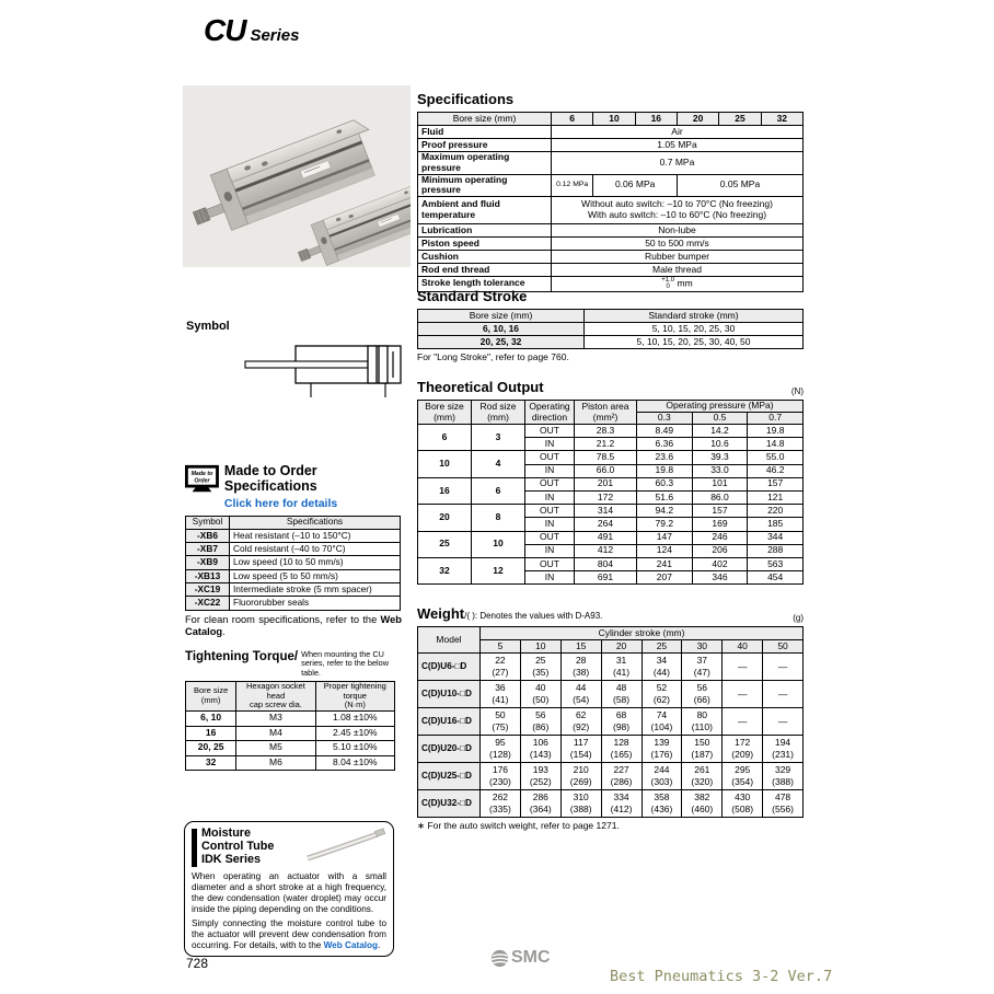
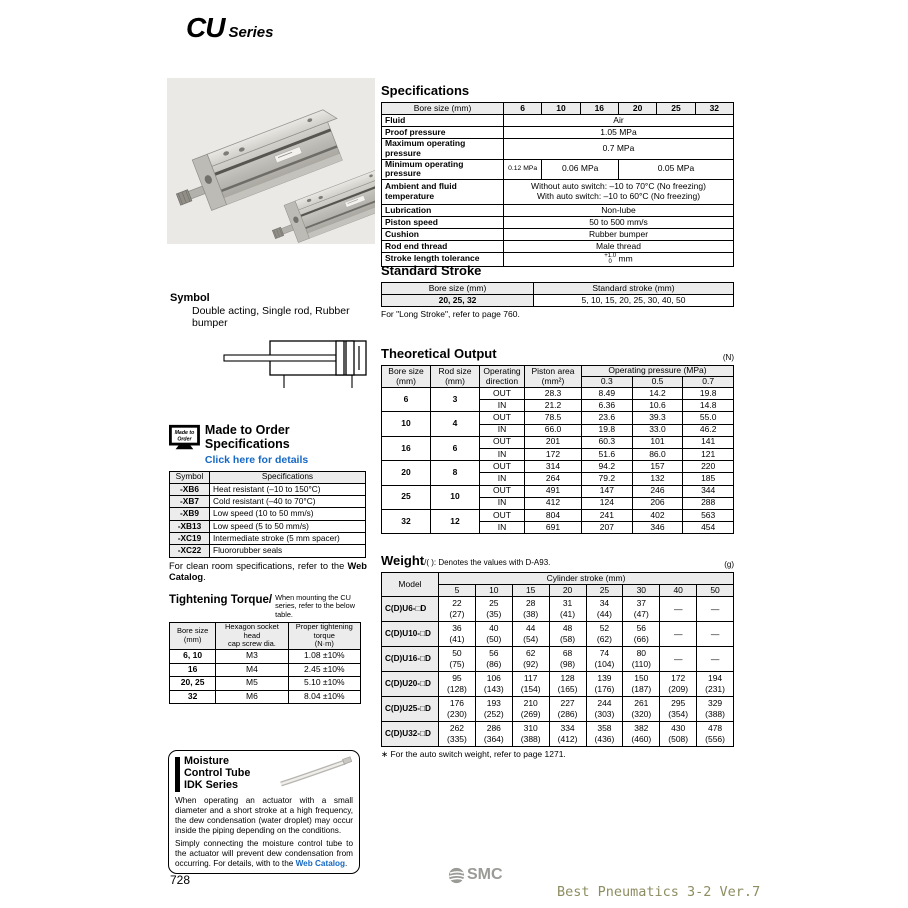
  CU Series
  Symbol
+ Double acting, Single rod, Rubber bumper
  Made to Order Specifications
  Click here for details
  Symbol	Specifications
  -XB6	Heat resistant (–10 to 150°C)
  -XB7	Cold resistant (–40 to 70°C)
  -XB9	Low speed (10 to 50 mm/s)
  -XB13	Low speed (5 to 50 mm/s)
  -XC19	Intermediate stroke (5 mm spacer)
  -XC22	Fluororubber seals
  For clean room specifications, refer to the Web Catalog.
  Tightening Torque/
  When mounting the CU series, refer to the below table.
  Bore size (mm)	Hexagon socket head cap screw dia.	Proper tightening torque (N·m)
  6, 10	M3	1.08 ±10%
  16	M4	2.45 ±10%
  20, 25	M5	5.10 ±10%
  32	M6	8.04 ±10%
  Moisture
  Control Tube
  IDK Series
  When operating an actuator with a small diameter and a short stroke at a high frequency, the dew condensation (water droplet) may occur inside the piping depending on the conditions.
  Simply connecting the moisture control tube to the actuator will prevent dew condensation from occurring. For details, with to the Web Catalog.
  728
  Specifications
  Bore size (mm)	6	10	16	20	25	32
  Fluid	Air
  Proof pressure	1.05 MPa
  Maximum operating pressure	0.7 MPa
  Minimum operating pressure		0.06 MPa	0.05 MPa
  Ambient and fluid temperature	Without auto switch: –10 to 70°C (No freezing)With auto switch: –10 to 60°C (No freezing)
  Lubrication	Non-lube
  Piston speed	50 to 500 mm/s
  Cushion	Rubber bumper
  Rod end thread	Male thread
  Stroke length tolerance	mm
  Standard Stroke
  Bore size (mm)	Standard stroke (mm)
- 6, 10, 16	5, 10, 15, 20, 25, 30
  20, 25, 32	5, 10, 15, 20, 25, 30, 40, 50
  For "Long Stroke", refer to page 760.
  Theoretical Output
  (N)
  Bore size (mm)	Rod size (mm)	Operating direction	Piston area (mm²)	Operating pressure (MPa)
  0.3	0.5	0.7
  6	3	OUT	28.3	8.49	14.2	19.8
  IN	21.2	6.36	10.6	14.8
  10	4	OUT	78.5	23.6	39.3	55.0
  IN	66.0	19.8	33.0	46.2
- 16	6	OUT	201	60.3	101	157
+ 16	6	OUT	201	60.3	101	141
  IN	172	51.6	86.0	121
  20	8	OUT	314	94.2	157	220
- IN	264	79.2	169	185
+ IN	264	79.2	132	185
  25	10	OUT	491	147	246	344
  IN	412	124	206	288
  32	12	OUT	804	241	402	563
  IN	691	207	346	454
  Weight/( ): Denotes the values with D-A93.
  (g)
  Model	Cylinder stroke (mm)
  5	10	15	20	25	30	40	50
  C(D)U6-□D	22(27)	25(35)	28(38)	31(41)	34(44)	37(47)	—	—
  C(D)U10-□D	36(41)	40(50)	44(54)	48(58)	52(62)	56(66)	—	—
  C(D)U16-□D	50(75)	56(86)	62(92)	68(98)	74(104)	80(110)	—	—
  C(D)U20-□D	95(128)	106(143)	117(154)	128(165)	139(176)	150(187)	172(209)	194(231)
  C(D)U25-□D	176(230)	193(252)	210(269)	227(286)	244(303)	261(320)	295(354)	329(388)
  C(D)U32-□D	262(335)	286(364)	310(388)	334(412)	358(436)	382(460)	430(508)	478(556)
  ∗ For the auto switch weight, refer to page 1271.
  SMC
  Best Pneumatics 3-2 Ver.7
